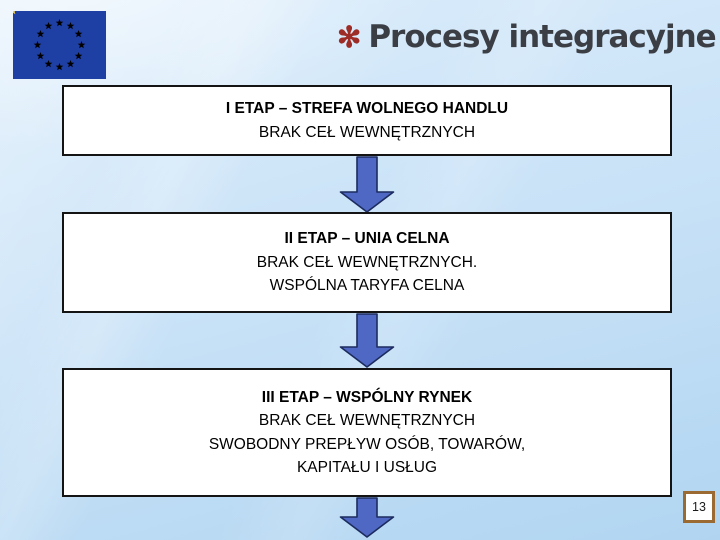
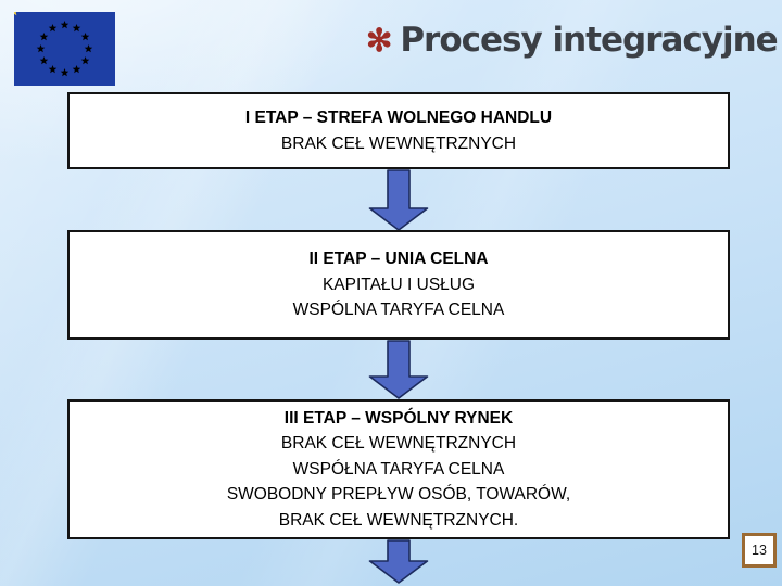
  ✻
  Procesy integracyjne
  I ETAP – STREFA WOLNEGO HANDLU
  BRAK CEŁ WEWNĘTRZNYCH
  II ETAP – UNIA CELNA
- BRAK CEŁ WEWNĘTRZNYCH.
+ KAPITAŁU I USŁUG
  WSPÓLNA TARYFA CELNA
  III ETAP – WSPÓLNY RYNEK
  BRAK CEŁ WEWNĘTRZNYCH
+ WSPÓŁNA TARYFA CELNA
  SWOBODNY PREPŁYW OSÓB, TOWARÓW,
- KAPITAŁU I USŁUG
+ BRAK CEŁ WEWNĘTRZNYCH.
  13
